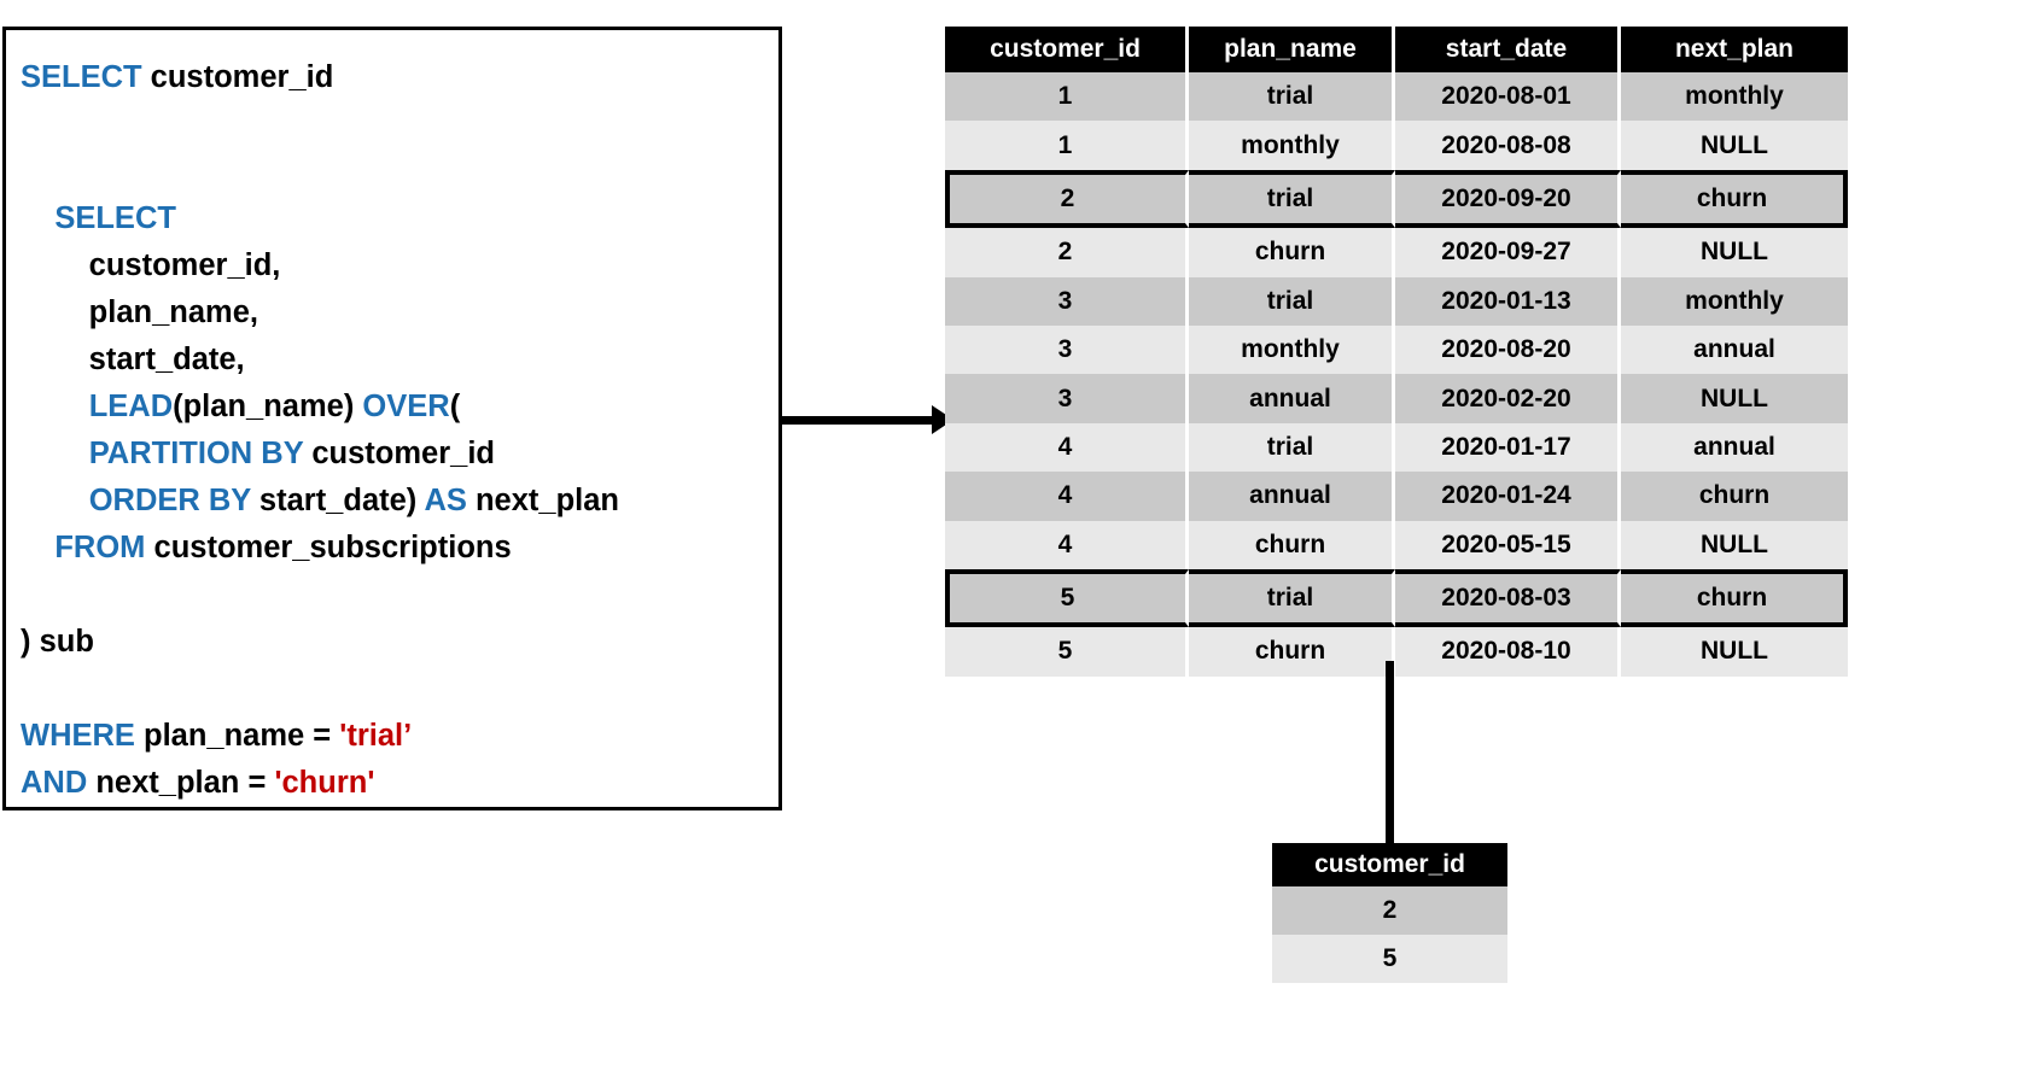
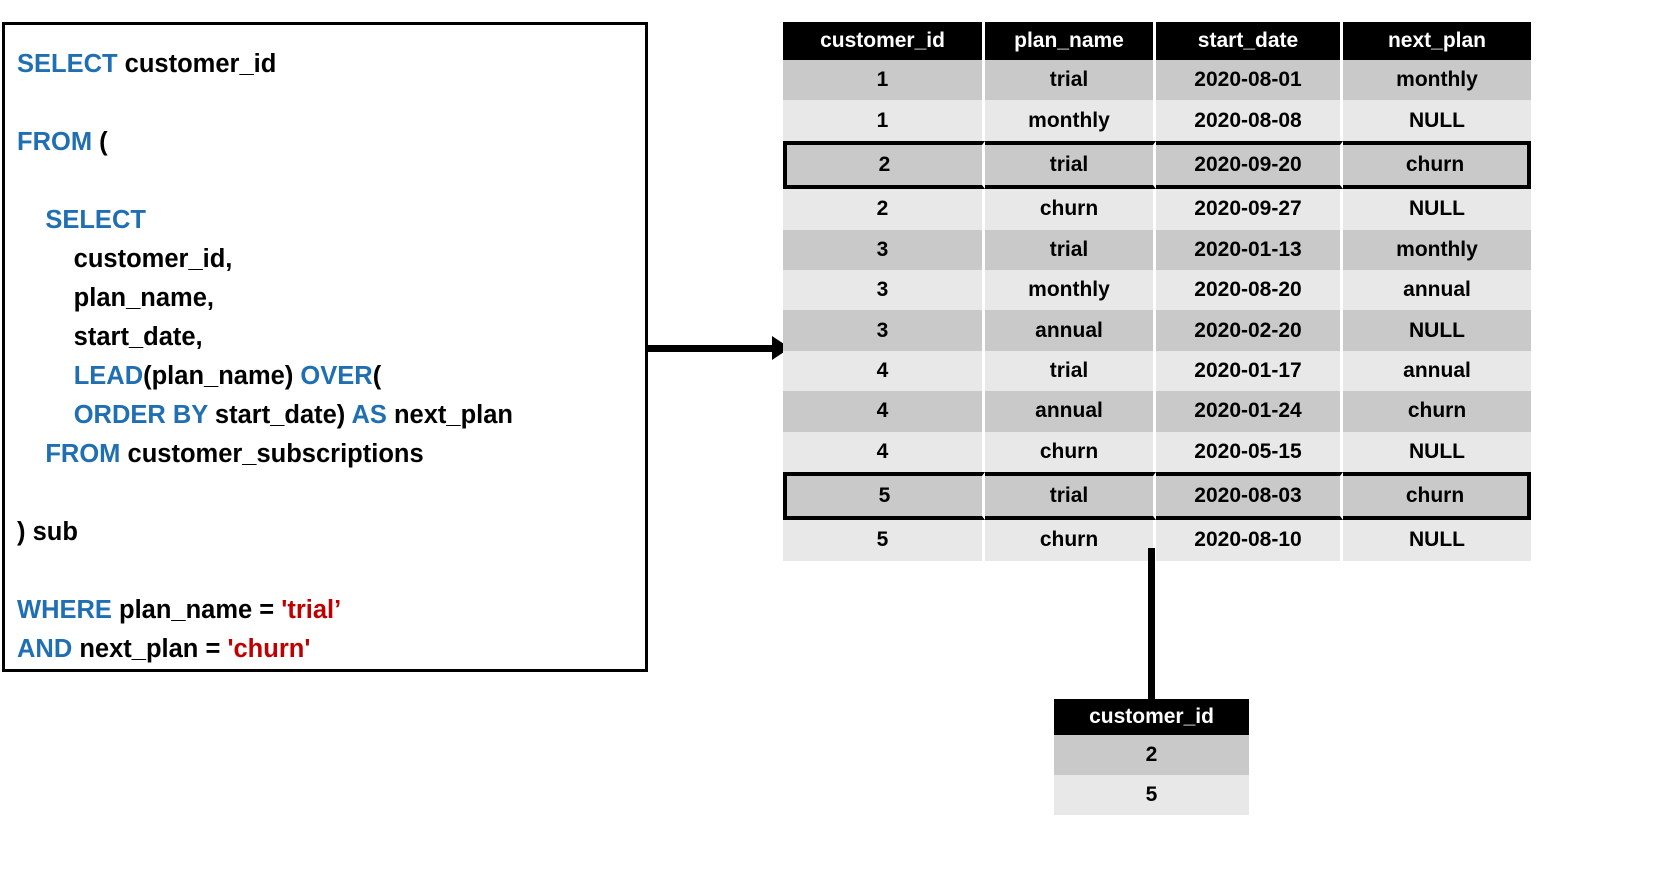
  SELECT customer_id
+ FROM (
  SELECT
  customer_id,
  plan_name,
  start_date,
  LEAD(plan_name) OVER(
- PARTITION BY customer_id
  ORDER BY start_date) AS next_plan
  FROM customer_subscriptions
  ) sub
  WHERE plan_name = 'trial’
  AND next_plan = 'churn'
  customer_id	plan_name	start_date	next_plan
  1	trial	2020-08-01	monthly
  1	monthly	2020-08-08	NULL
  2	trial	2020-09-20	churn
  2	churn	2020-09-27	NULL
  3	trial	2020-01-13	monthly
  3	monthly	2020-08-20	annual
  3	annual	2020-02-20	NULL
  4	trial	2020-01-17	annual
  4	annual	2020-01-24	churn
  4	churn	2020-05-15	NULL
  5	trial	2020-08-03	churn
  5	churn	2020-08-10	NULL
  customer_id
  2
  5
